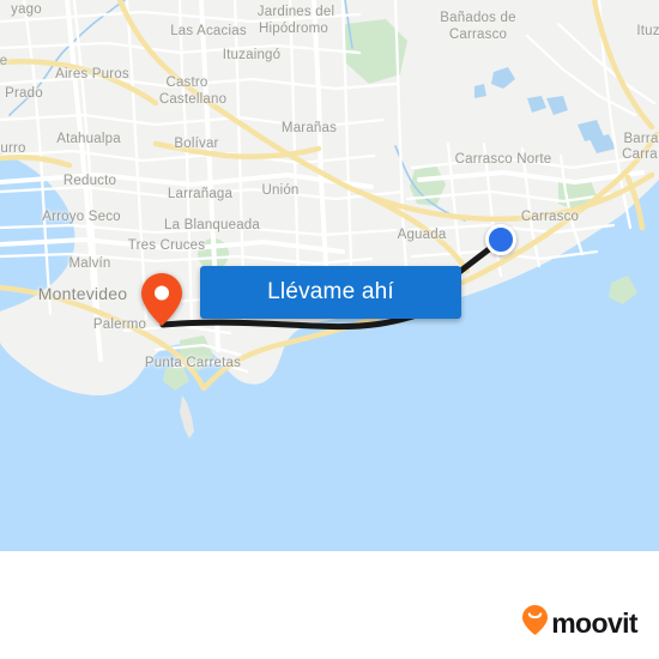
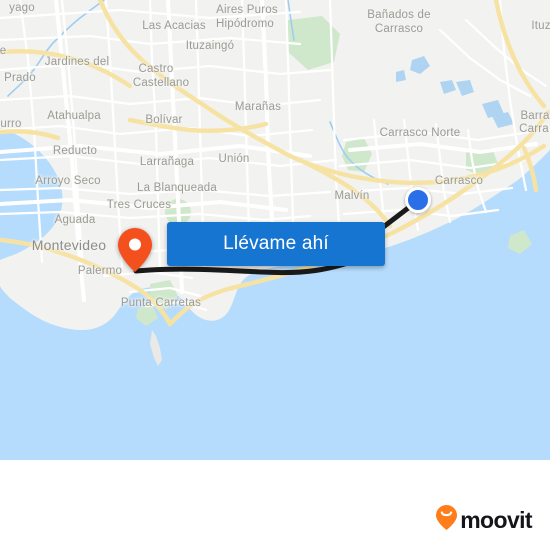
  yago
  Las Acacias
- Jardines del
+ Aires Puros
  Hipódromo
  Bañados de
  Carrasco
  Ituzaingó
- Aires Puros
+ Jardines del
  Castro
  Castellano
  Prado
  e
  Ituz
  Atahualpa
  Bolívar
  Marañas
  urro
  Carrasco Norte
  Barra
  Carra
  Reducto
  Larrañaga
  Unión
  Arroyo Seco
  La Blanqueada
- Aguada
+ Malvín
  Carrasco
  Tres Cruces
- Malvín
+ Aguada
  Montevideo
  Palermo
  Punta Carretas
  Llévame ahí
  moovit
